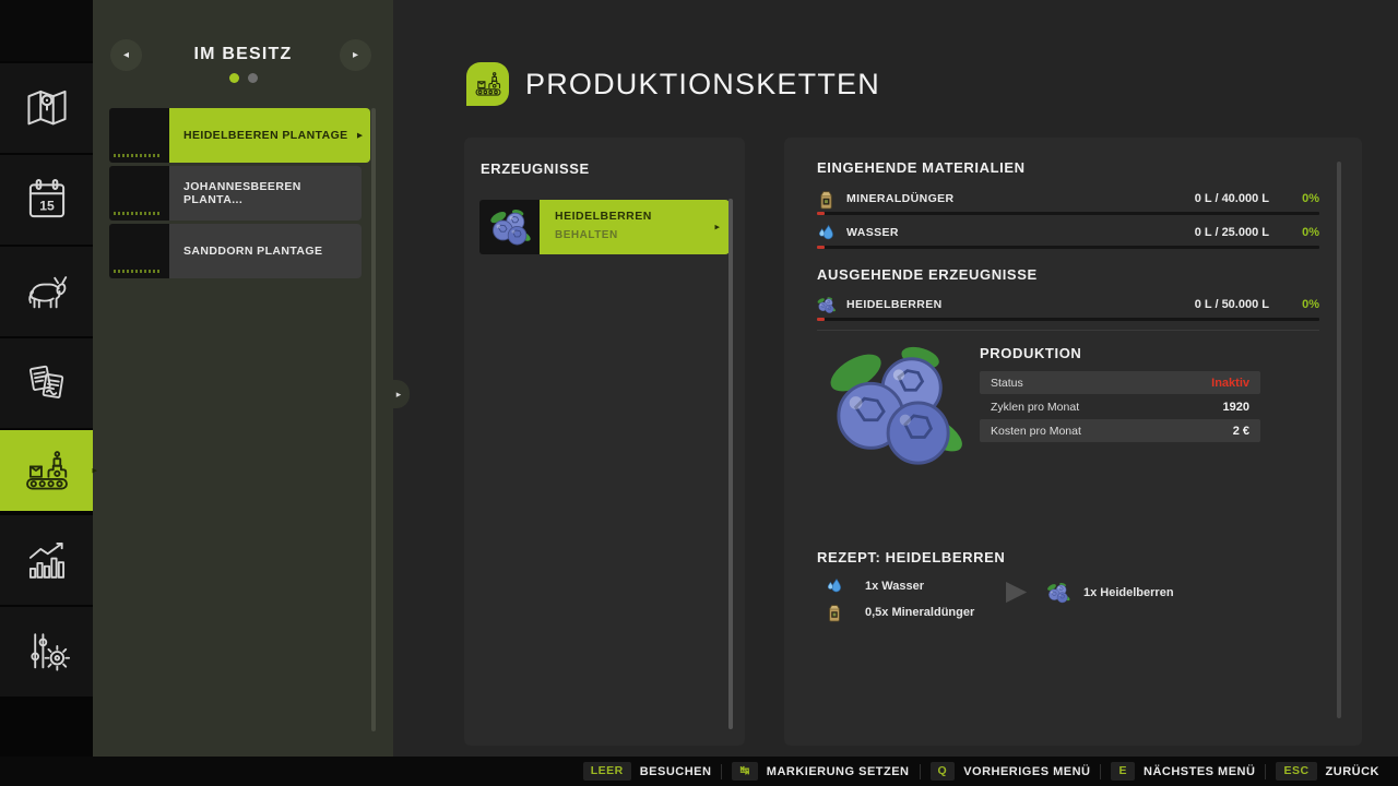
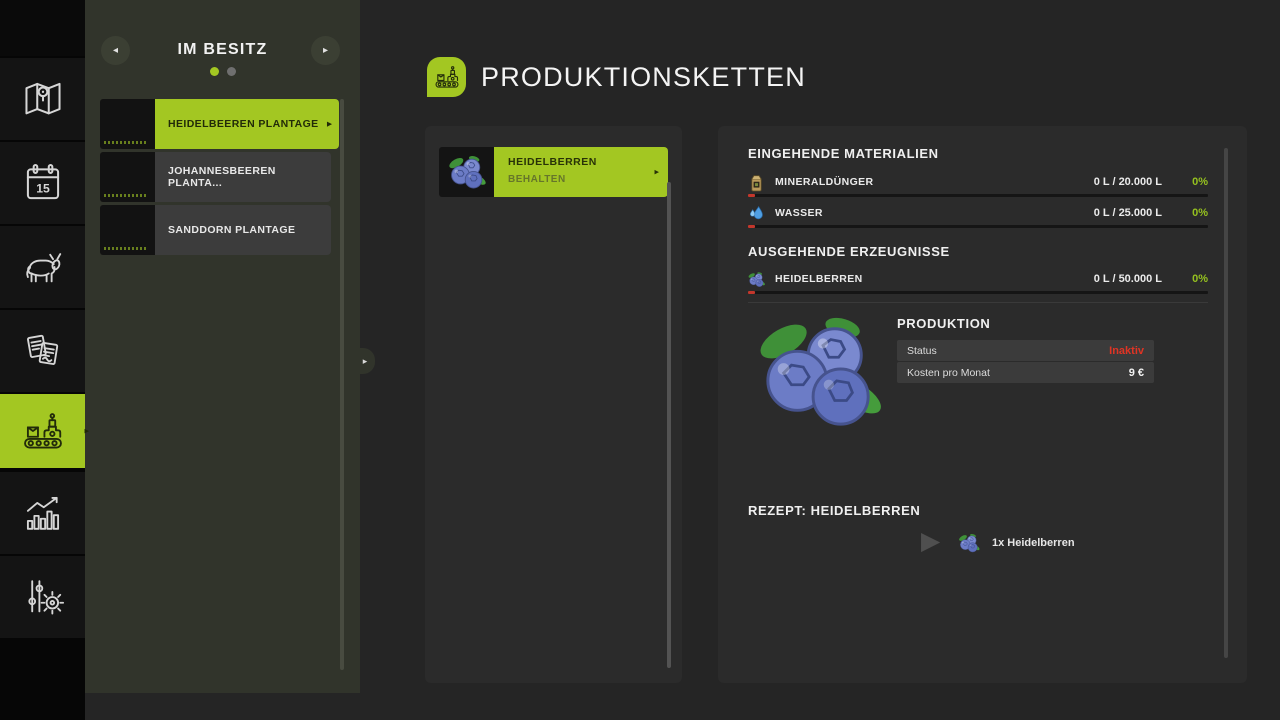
  ▸
  ◂
  IM BESITZ
  ▸
  HEIDELBEEREN PLANTAGE
  ▸
  JOHANNESBEEREN PLANTA...
  SANDDORN PLANTAGE
  ▸
  PRODUKTIONSKETTEN
- ERZEUGNISSE
  HEIDELBERREN
  BEHALTEN
  ▸
  EINGEHENDE MATERIALIEN
  MINERALDÜNGER
- 0 L / 40.000 L
+ 0 L / 20.000 L
  0%
  WASSER
  0 L / 25.000 L
  0%
  AUSGEHENDE ERZEUGNISSE
  HEIDELBERREN
  0 L / 50.000 L
  0%
  PRODUKTION
  Status
  Inaktiv
- Zyklen pro Monat
- 1920
  Kosten pro Monat
- 2 €
+ 9 €
  REZEPT: HEIDELBERREN
- 1x Wasser
- 0,5x Mineraldünger
  ▶
  1x Heidelberren
- LEER
- BESUCHEN
- ↹
- MARKIERUNG SETZEN
- Q
- VORHERIGES MENÜ
- E
- NÄCHSTES MENÜ
- ESC
- ZURÜCK
